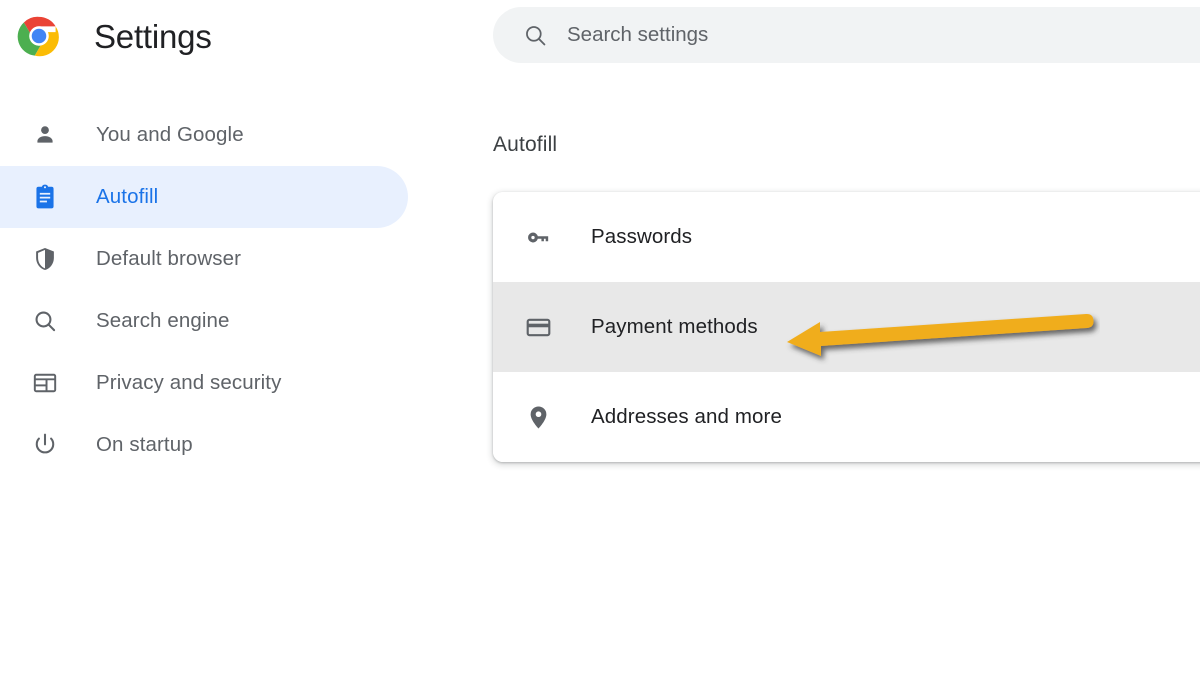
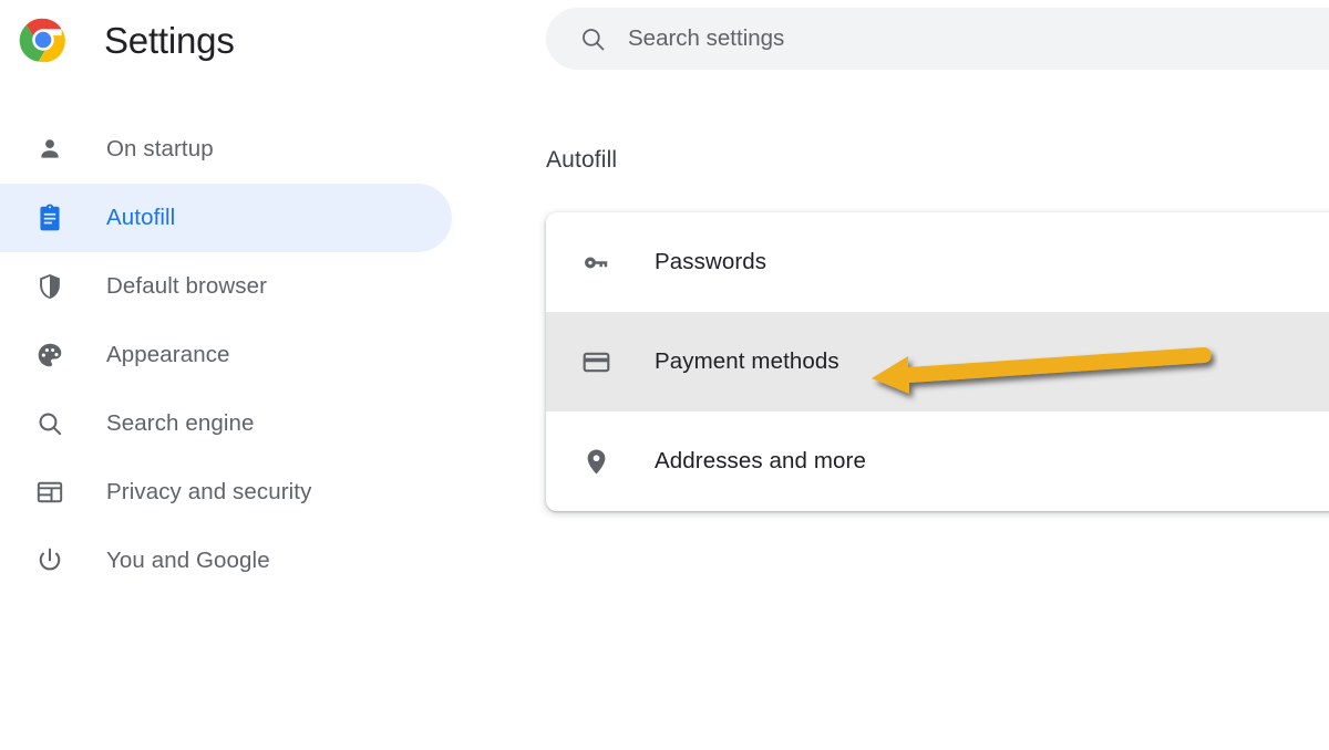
  Settings
- You and Google
+ On startup
  Autofill
  Default browser
+ Appearance
  Search engine
  Privacy and security
- On startup
+ You and Google
  Search settings
  Autofill
  Passwords
  Payment methods
  Addresses and more
